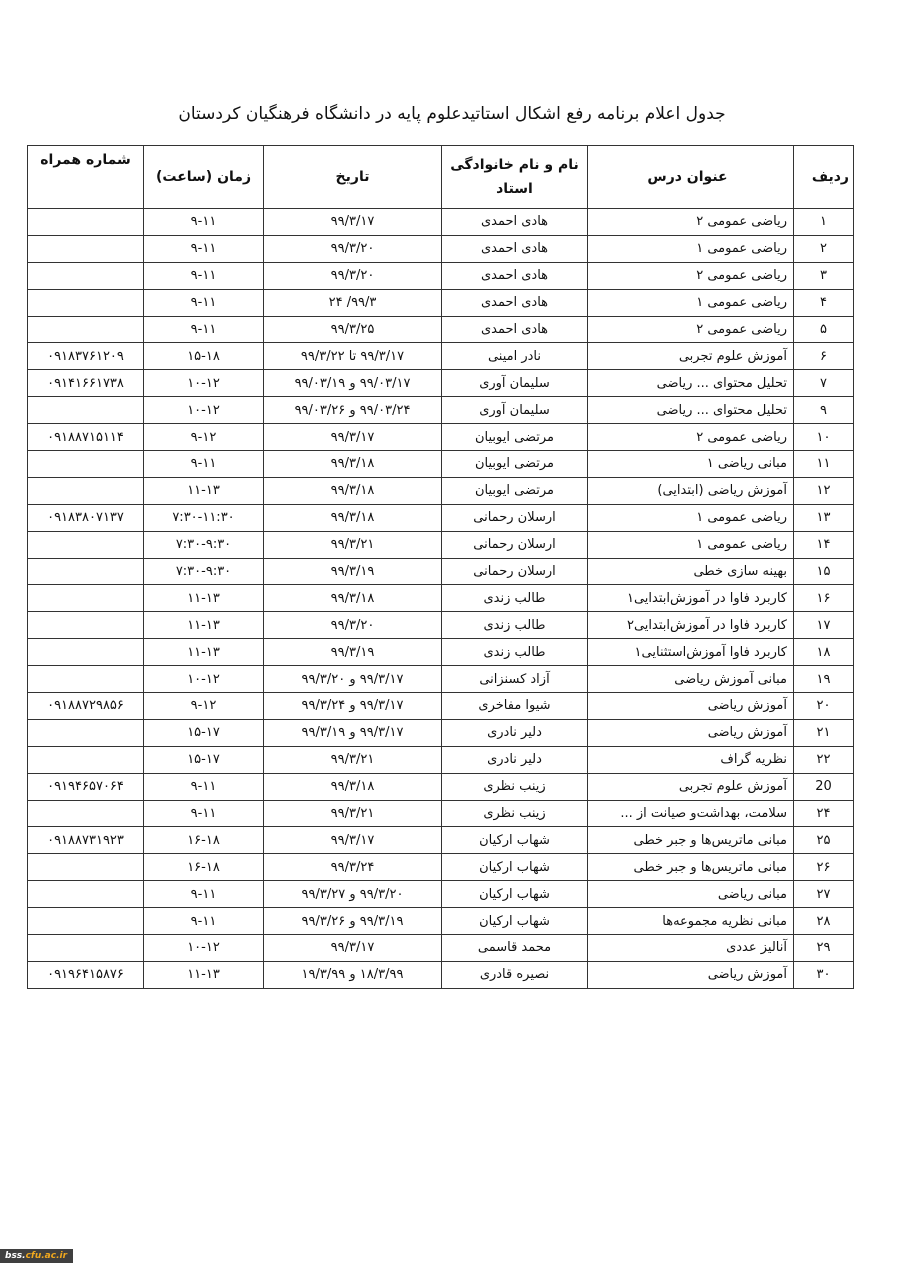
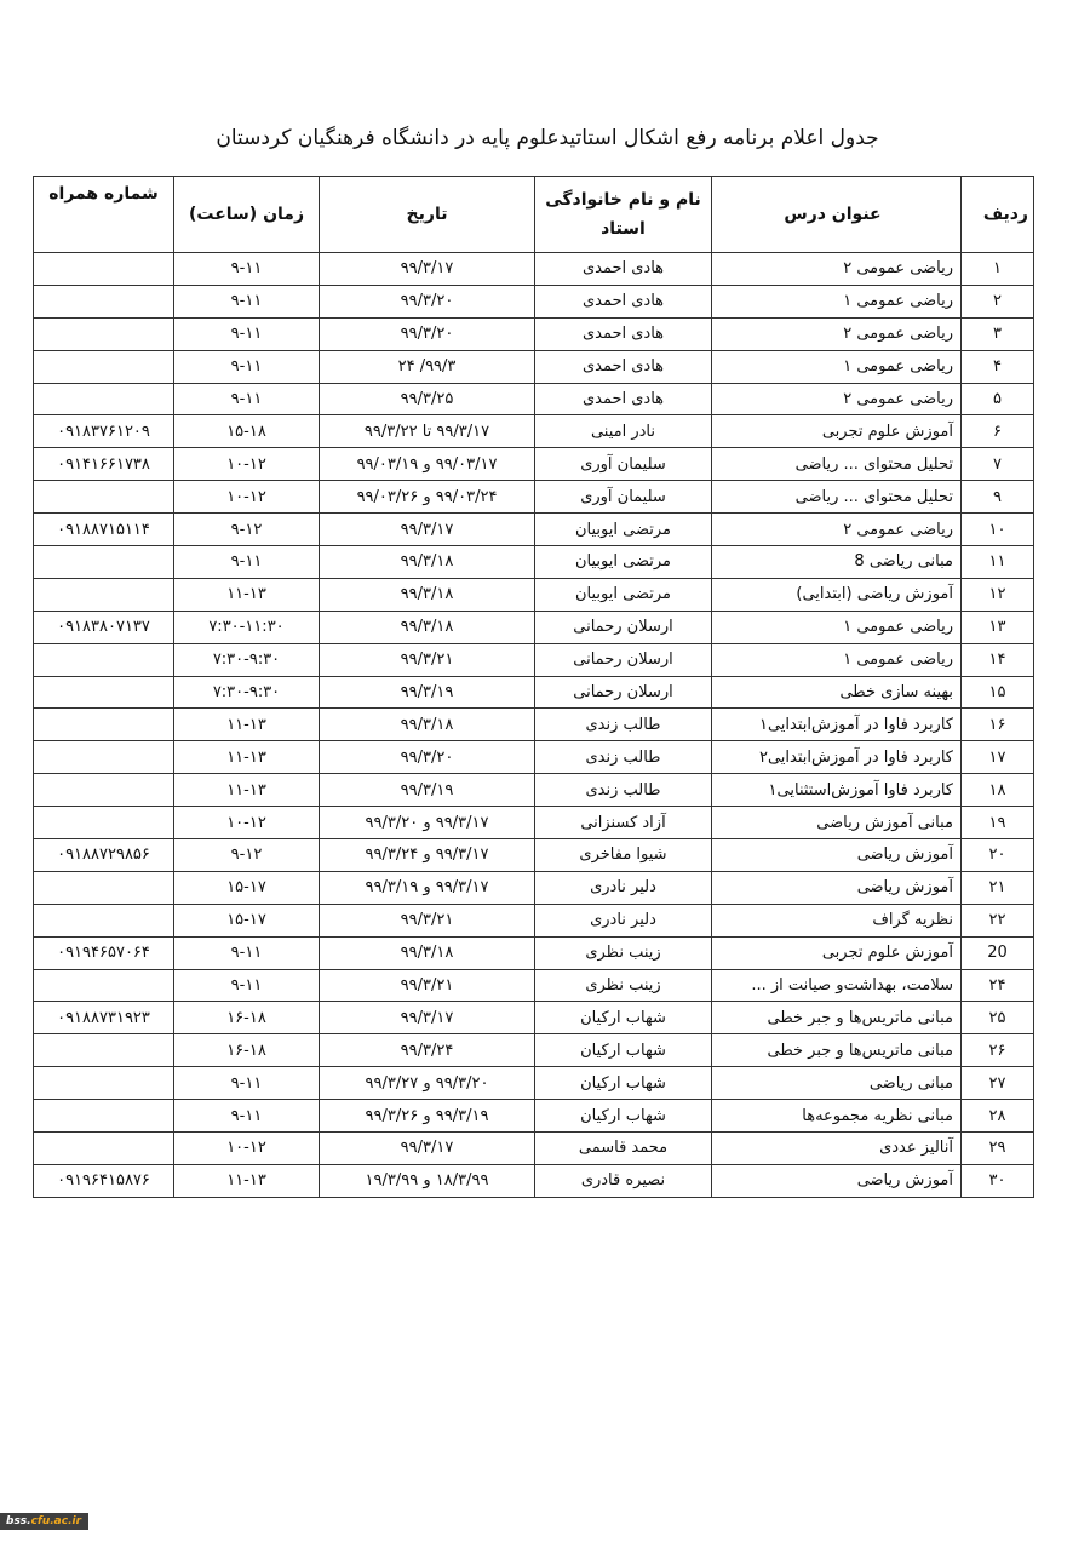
  جدول اعلام برنامه رفع اشکال استاتیدعلوم پایه در دانشگاه فرهنگیان کردستان
  ردیف	عنوان درس	نام و نام خانوادگی استاد	تاریخ	زمان (ساعت)	شماره همراه
  ۱	ریاضی عمومی ۲	هادی احمدی	۹۹/۳/۱۷	۹-۱۱
  ۲	ریاضی عمومی ۱	هادی احمدی	۹۹/۳/۲۰	۹-۱۱
  ۳	ریاضی عمومی ۲	هادی احمدی	۹۹/۳/۲۰	۹-۱۱
  ۴	ریاضی عمومی ۱	هادی احمدی	۹۹/۳/ ۲۴	۹-۱۱
  ۵	ریاضی عمومی ۲	هادی احمدی	۹۹/۳/۲۵	۹-۱۱
  ۶	آموزش علوم تجربی	نادر امینی	۹۹/۳/۱۷ تا ۹۹/۳/۲۲	۱۵-۱۸	۰۹۱۸۳۷۶۱۲۰۹
  ۷	تحلیل محتوای ... ریاضی	سلیمان آوری	۹۹/۰۳/۱۷ و ۹۹/۰۳/۱۹	۱۰-۱۲	۰۹۱۴۱۶۶۱۷۳۸
  ۹	تحلیل محتوای ... ریاضی	سلیمان آوری	۹۹/۰۳/۲۴ و ۹۹/۰۳/۲۶	۱۰-۱۲
  ۱۰	ریاضی عمومی ۲	مرتضی ایوبیان	۹۹/۳/۱۷	۹-۱۲	۰۹۱۸۸۷۱۵۱۱۴
- ۱۱	مبانی ریاضی ۱	مرتضی ایوبیان	۹۹/۳/۱۸	۹-۱۱
+ ۱۱	مبانی ریاضی 8	مرتضی ایوبیان	۹۹/۳/۱۸	۹-۱۱
  ۱۲	آموزش ریاضی (ابتدایی)	مرتضی ایوبیان	۹۹/۳/۱۸	۱۱-۱۳
  ۱۳	ریاضی عمومی ۱	ارسلان رحمانی	۹۹/۳/۱۸	۷:۳۰-۱۱:۳۰	۰۹۱۸۳۸۰۷۱۳۷
  ۱۴	ریاضی عمومی ۱	ارسلان رحمانی	۹۹/۳/۲۱	۷:۳۰-۹:۳۰
  ۱۵	بهینه سازی خطی	ارسلان رحمانی	۹۹/۳/۱۹	۷:۳۰-۹:۳۰
  ۱۶	کاربرد فاوا در آموزش‌ابتدایی۱	طالب زندی	۹۹/۳/۱۸	۱۱-۱۳
  ۱۷	کاربرد فاوا در آموزش‌ابتدایی۲	طالب زندی	۹۹/۳/۲۰	۱۱-۱۳
  ۱۸	کاربرد فاوا آموزشاستثنایی۱	طالب زندی	۹۹/۳/۱۹	۱۱-۱۳
  ۱۹	مبانی آموزش ریاضی	آزاد کسنزانی	۹۹/۳/۱۷ و ۹۹/۳/۲۰	۱۰-۱۲
  ۲۰	آموزش ریاضی	شیوا مفاخری	۹۹/۳/۱۷ و ۹۹/۳/۲۴	۹-۱۲	۰۹۱۸۸۷۲۹۸۵۶
  ۲۱	آموزش ریاضی	دلیر نادری	۹۹/۳/۱۷ و ۹۹/۳/۱۹	۱۵-۱۷
  ۲۲	نظریه گراف	دلیر نادری	۹۹/۳/۲۱	۱۵-۱۷
  20	آموزش علوم تجربی	زینب نظری	۹۹/۳/۱۸	۹-۱۱	۰۹۱۹۴۶۵۷۰۶۴
  ۲۴	سلامت، بهداشت‌و صیانت از ...	زینب نظری	۹۹/۳/۲۱	۹-۱۱
  ۲۵	مبانی ماتریس‌ها و جبر خطی	شهاب ارکیان	۹۹/۳/۱۷	۱۶-۱۸	۰۹۱۸۸۷۳۱۹۲۳
  ۲۶	مبانی ماتریس‌ها و جبر خطی	شهاب ارکیان	۹۹/۳/۲۴	۱۶-۱۸
  ۲۷	مبانی ریاضی	شهاب ارکیان	۹۹/۳/۲۰ و ۹۹/۳/۲۷	۹-۱۱
  ۲۸	مبانی نظریه مجموعه‌ها	شهاب ارکیان	۹۹/۳/۱۹ و ۹۹/۳/۲۶	۹-۱۱
  ۲۹	آنالیز عددی	محمد قاسمی	۹۹/۳/۱۷	۱۰-۱۲
  ۳۰	آموزش ریاضی	نصیره قادری	۱۸/۳/۹۹ و ۱۹/۳/۹۹	۱۱-۱۳	۰۹۱۹۶۴۱۵۸۷۶
  bss.cfu.ac.ir
